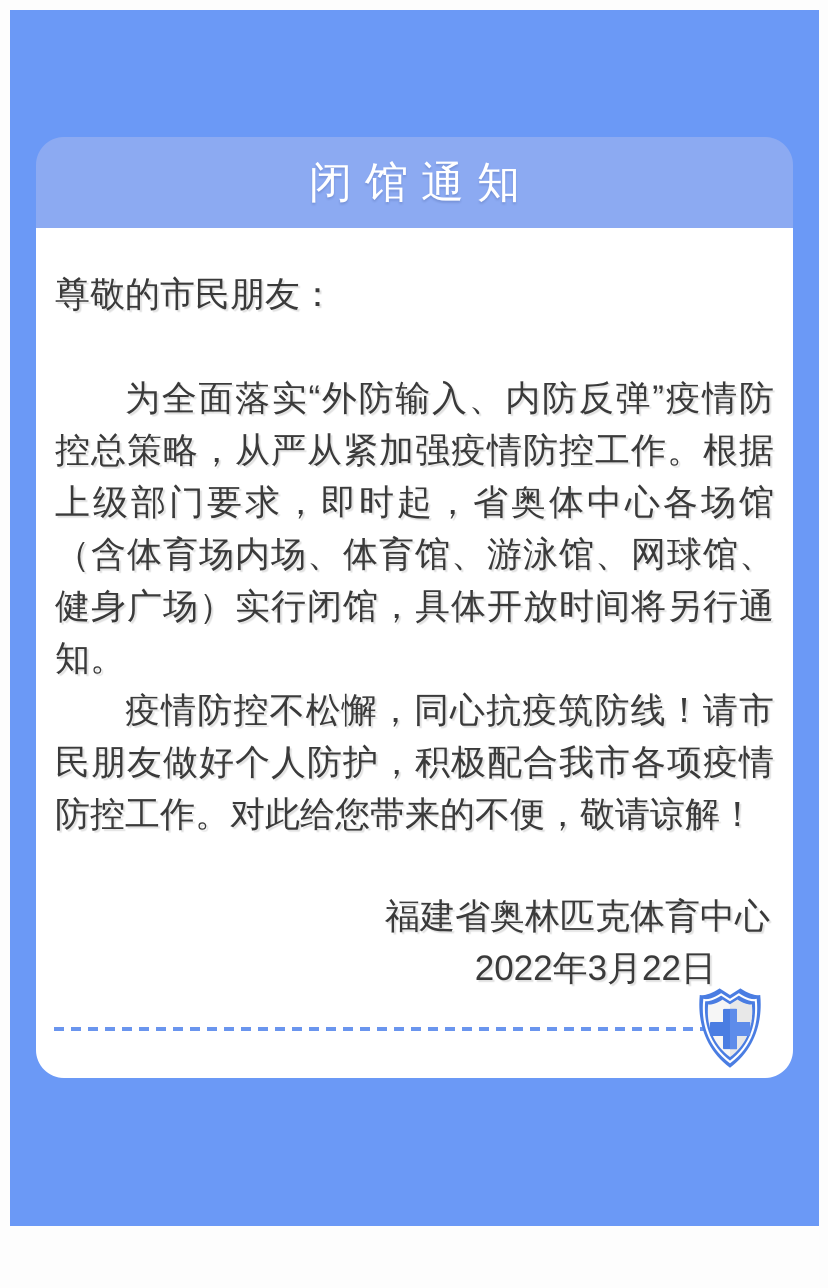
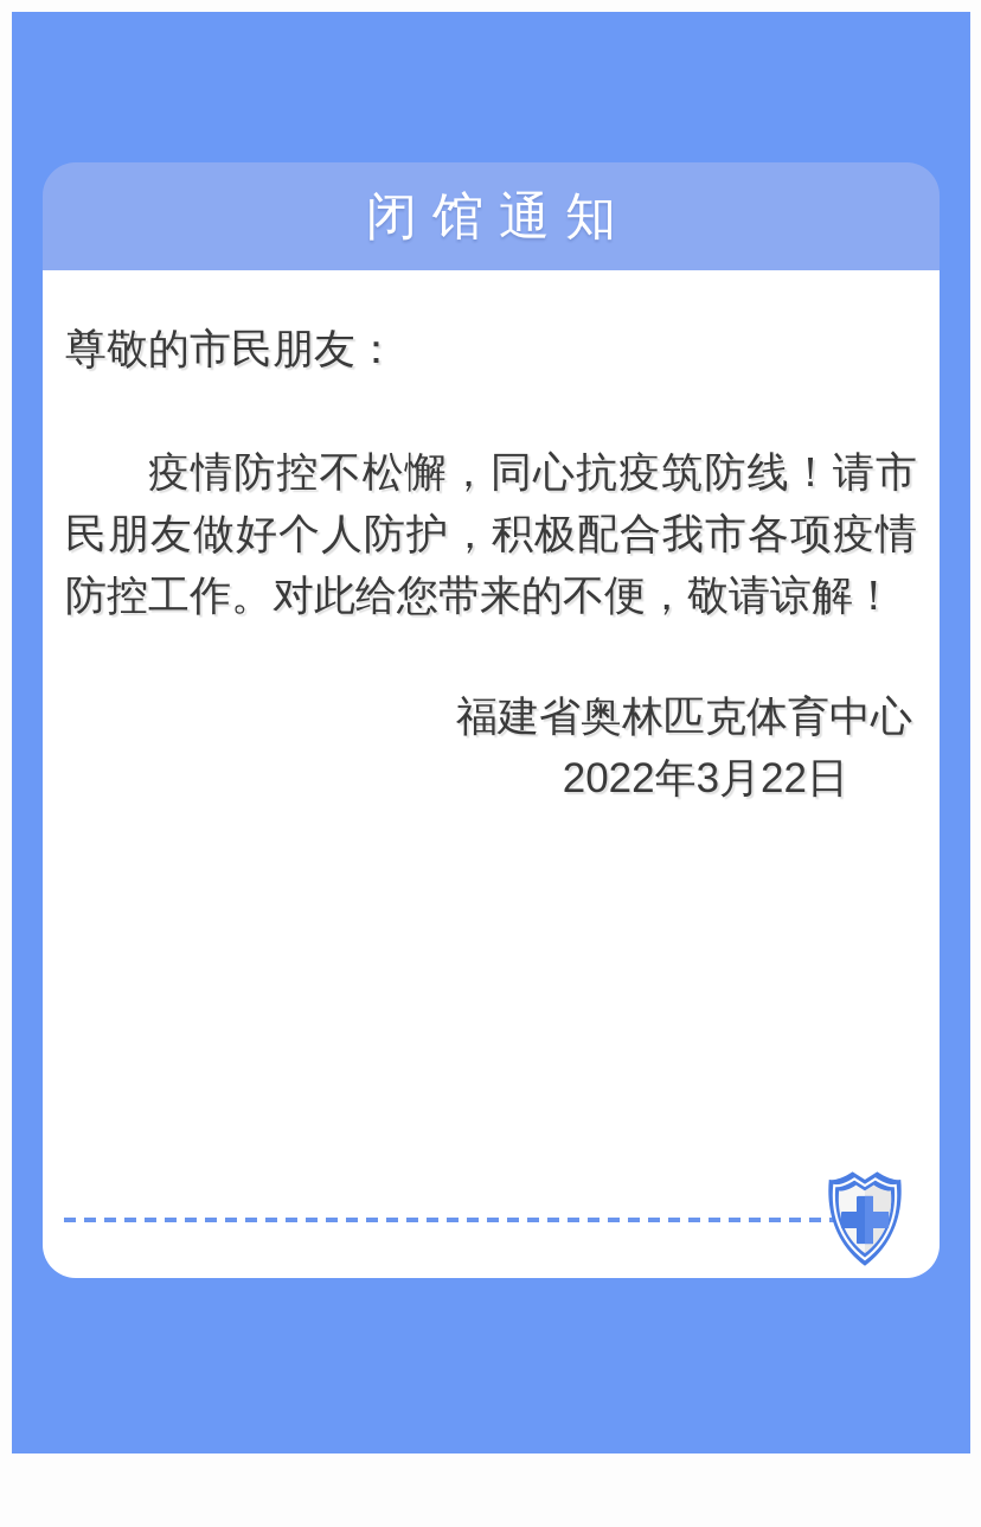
  闭馆通知
  尊敬的市民朋友：
- 为全面落实“外防输入、内防反弹”疫情防控总策略，从严从紧加强疫情防控工作。根据上级部门要求，即时起，省奥体中心各场馆（含体育场内场、体育馆、游泳馆、网球馆、健身广场）实行闭馆，具体开放时间将另行通知。
  疫情防控不松懈，同心抗疫筑防线！请市民朋友做好个人防护，积极配合我市各项疫情防控工作。对此给您带来的不便，敬请谅解！
  福建省奥林匹克体育中心
  2022年3月22日
